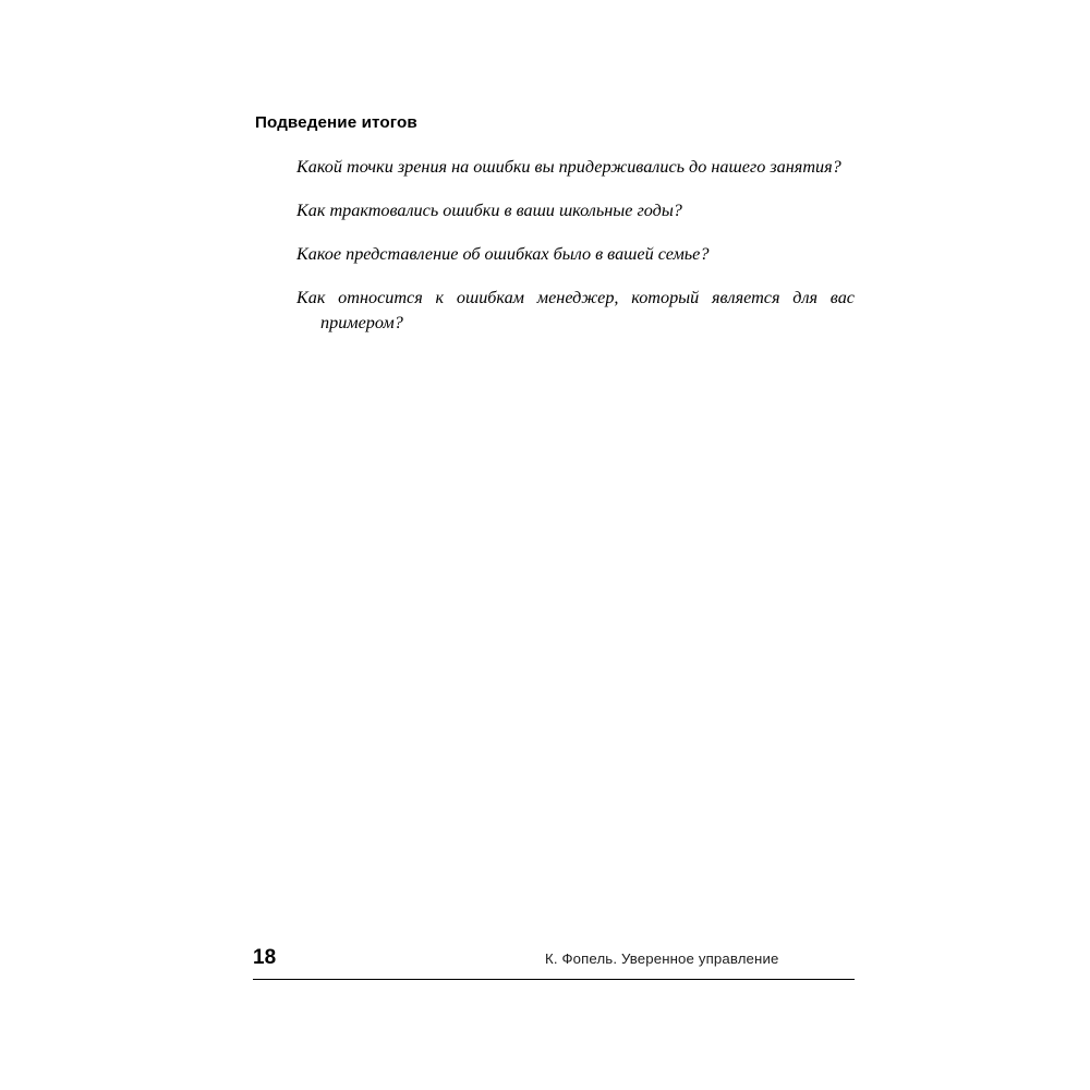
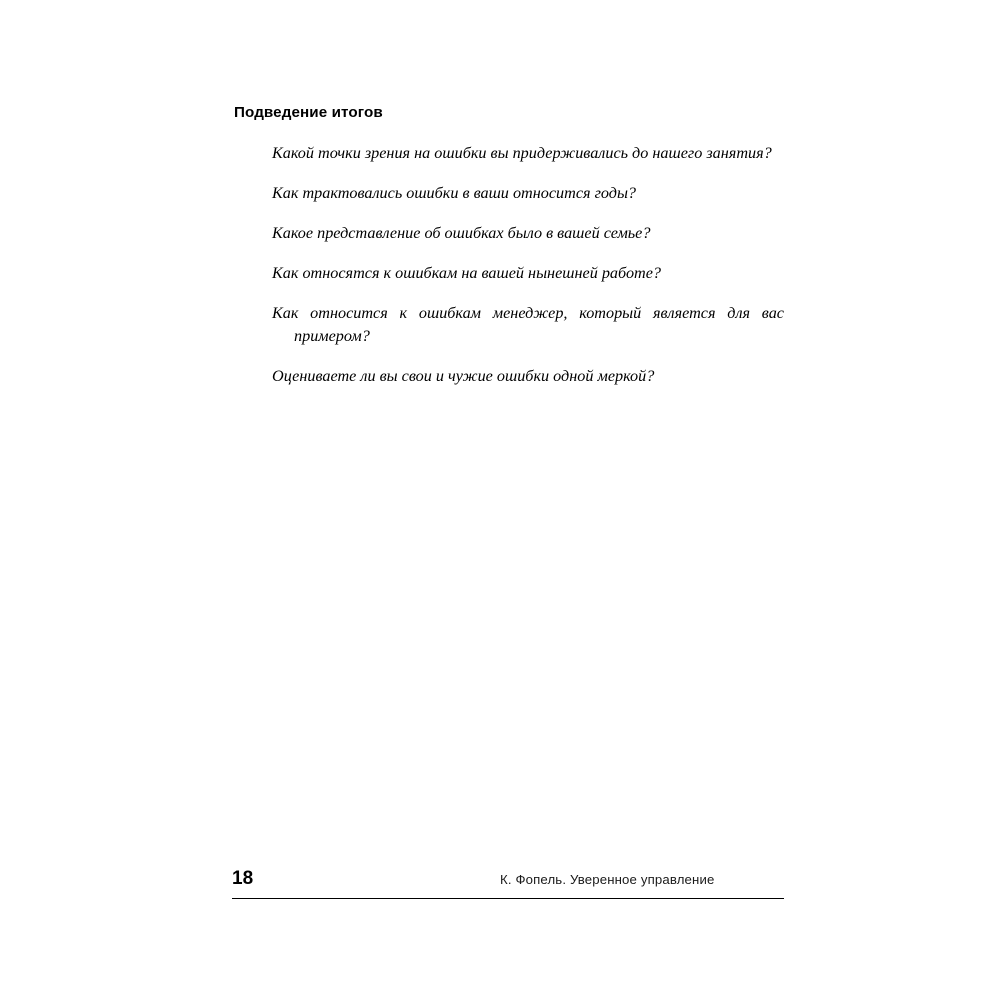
  Подведение итогов
  Какой точки зрения на ошибки вы придерживались до нашего занятия?
- Как трактовались ошибки в ваши школьные годы?
+ Как трактовались ошибки в ваши относится годы?
  Какое представление об ошибках было в вашей семье?
+ Как относятся к ошибкам на вашей нынешней работе?
  Как относится к ошибкам менеджер, который является для вас примером?
+ Оцениваете ли вы свои и чужие ошибки одной меркой?
  18
  К. Фопель. Уверенное управление
